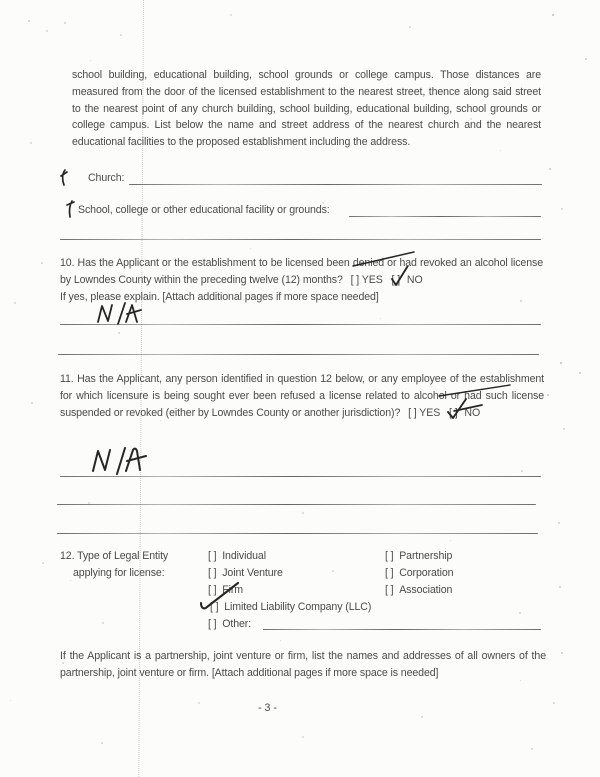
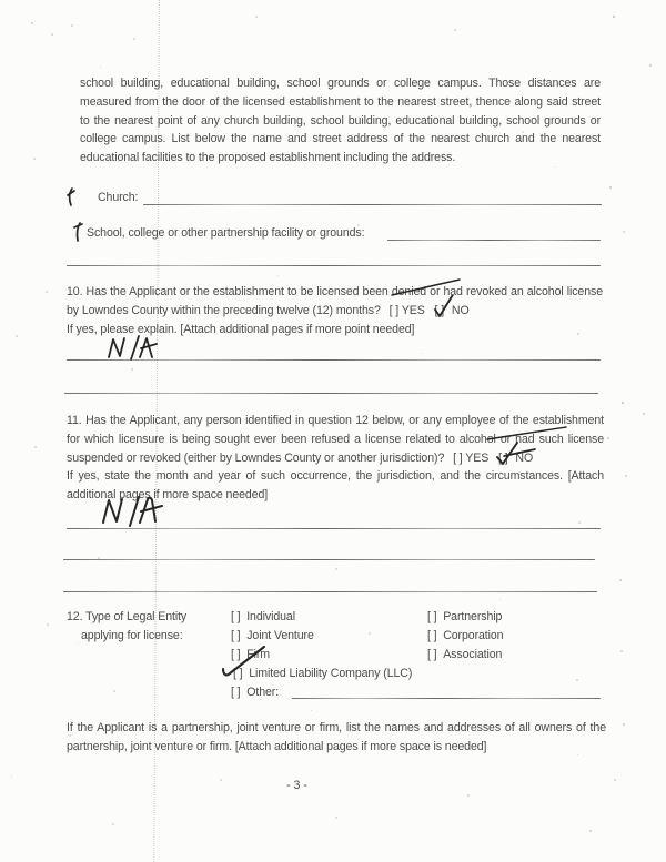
  school building, educational building, school grounds or college campus. Those distances are measured from the door of the licensed establishment to the nearest street, thence along said street to the nearest point of any church building, school building, educational building, school grounds or college campus. List below the name and street address of the nearest church and the nearest educational facilities to the proposed establishment including the address.
  Church:
- School, college or other educational facility or grounds:
+ School, college or other partnership facility or grounds:
  10. Has the Applicant or the establishment to be licensed been deied or had revoked an alcohol license by Lowndes County within the preceding twelve (12) months? [ ] YES NO
- If yes, please explain. [Attach additional pages if more space needed]
+ If yes, please explain. [Attach additional pages if more point needed]
  11. Has the Applicant, any person identified in question 12 below, or any employee of the establishment for which licensure is being sought ever been refused a license related to alcohl or had such license suspended or revoked (either by Lowndes County or another jurisdiction)? [ ] YES [ NO
+ If yes, state the month and year of such occurrence, the jurisdiction, and the circumstances. [Attach additional pages if more space needed]
  12. Type of Legal Entity
  applying for license:
  [ ] Individual
  [ ] Joint Venture
  [ ] Frm
  [ ] Limited Liability Company (LLC)
  [ ] Other:
  [ ] Partnership
  [ ] Corporation
  [ ] Association
  If the Applicant is a partnership, joint venture or firm, list the names and addresses of all owners of the partnership, joint venture or firm. [Attach additional pages if more space is needed]
  - 3 -
